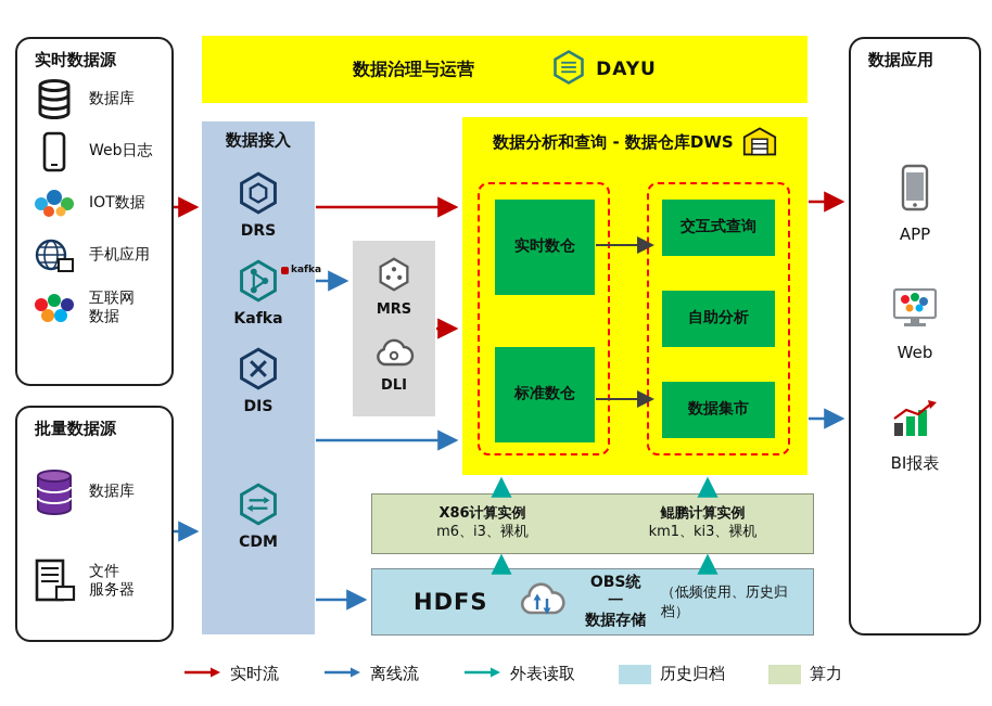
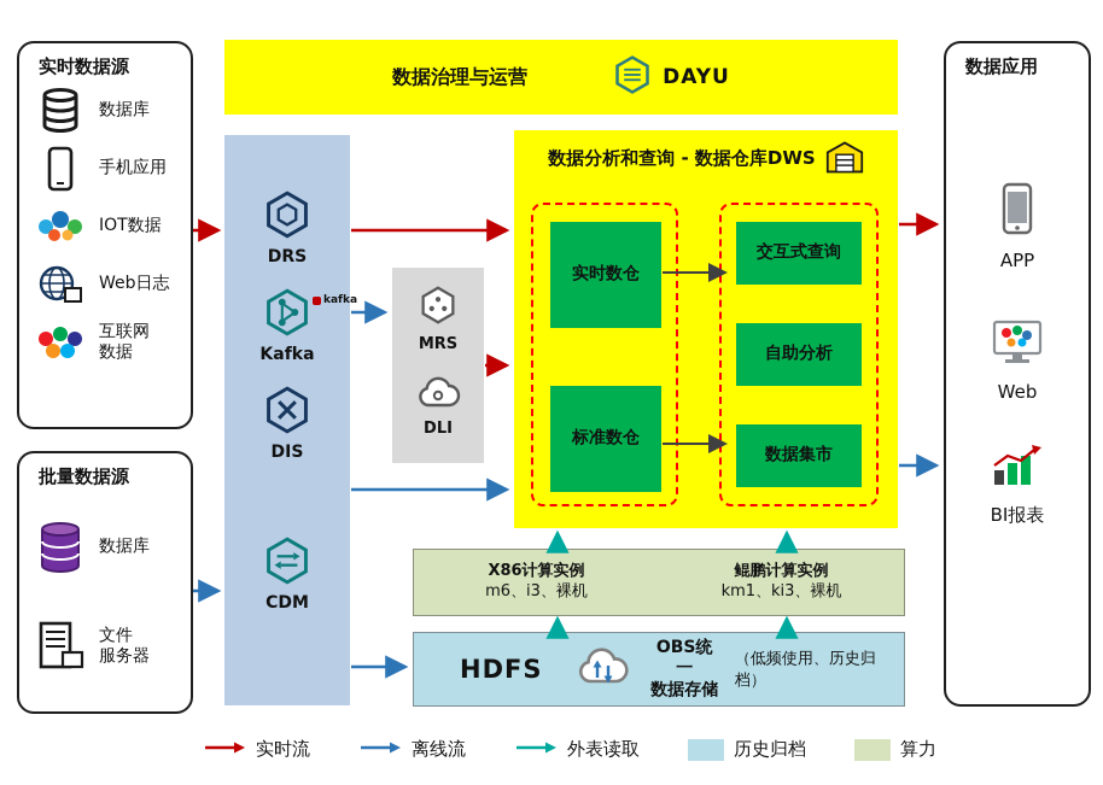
  实时数据源
  数据库
- Web日志
+ 手机应用
  IOT数据
- 手机应用
+ Web日志
  互联网
  数据
  批量数据源
  数据库
  文件
  服务器
  数据治理与运营
  DAYU
- 数据接入
  DRS
  kafka
  Kafka
  DIS
  CDM
  MRS
  DLI
  数据分析和查询 - 数据仓库DWS
  实时数仓
  标准数仓
  交互式查询
  自助分析
  数据集市
  数据应用
  APP
  Web
  BI报表
  X86计算实例
  m6、i3、裸机
  鲲鹏计算实例
  km1、ki3、裸机
  HDFS
  OBS统一
  数据存储
  （低频使用、历史归档）
  实时流
  离线流
  外表读取
  历史归档
  算力
